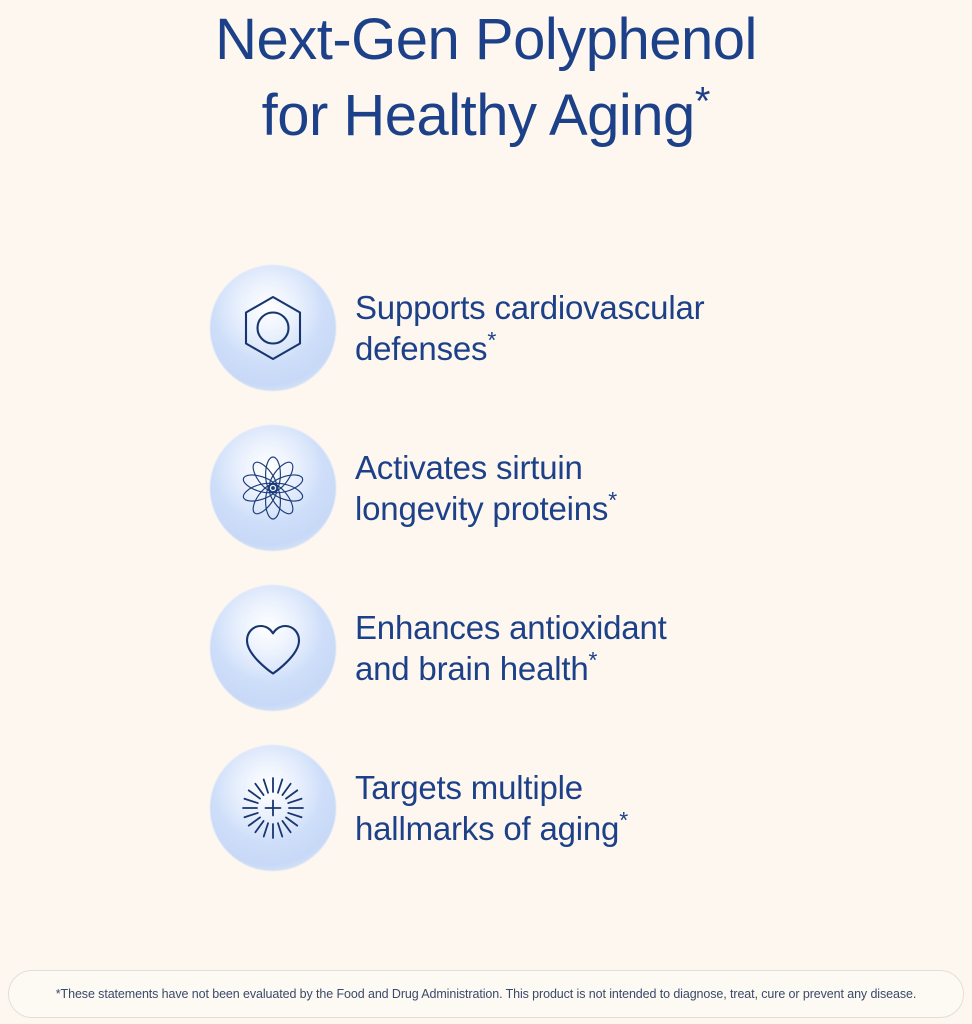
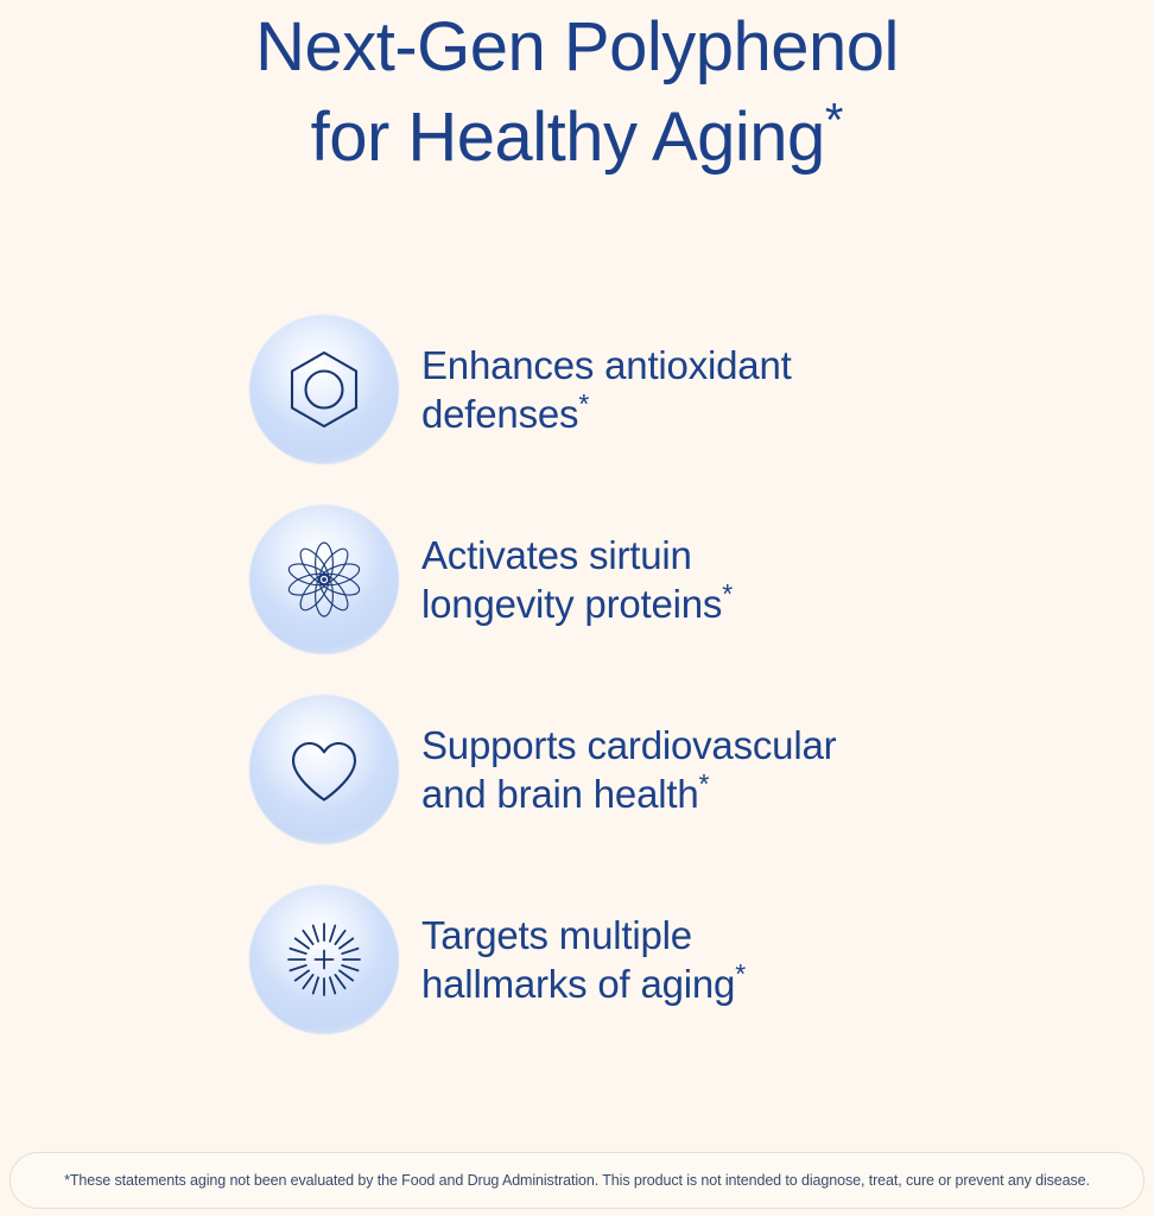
  Next-Gen Polyphenol
  for Healthy Aging*
- Supports cardiovascular
+ Enhances antioxidant
  defenses*
  Activates sirtuin
  longevity proteins*
- Enhances antioxidant
+ Supports cardiovascular
  and brain health*
  Targets multiple
  hallmarks of aging*
- *These statements have not been evaluated by the Food and Drug Administration. This product is not intended to diagnose, treat, cure or prevent any disease.
+ *These statements aging not been evaluated by the Food and Drug Administration. This product is not intended to diagnose, treat, cure or prevent any disease.
